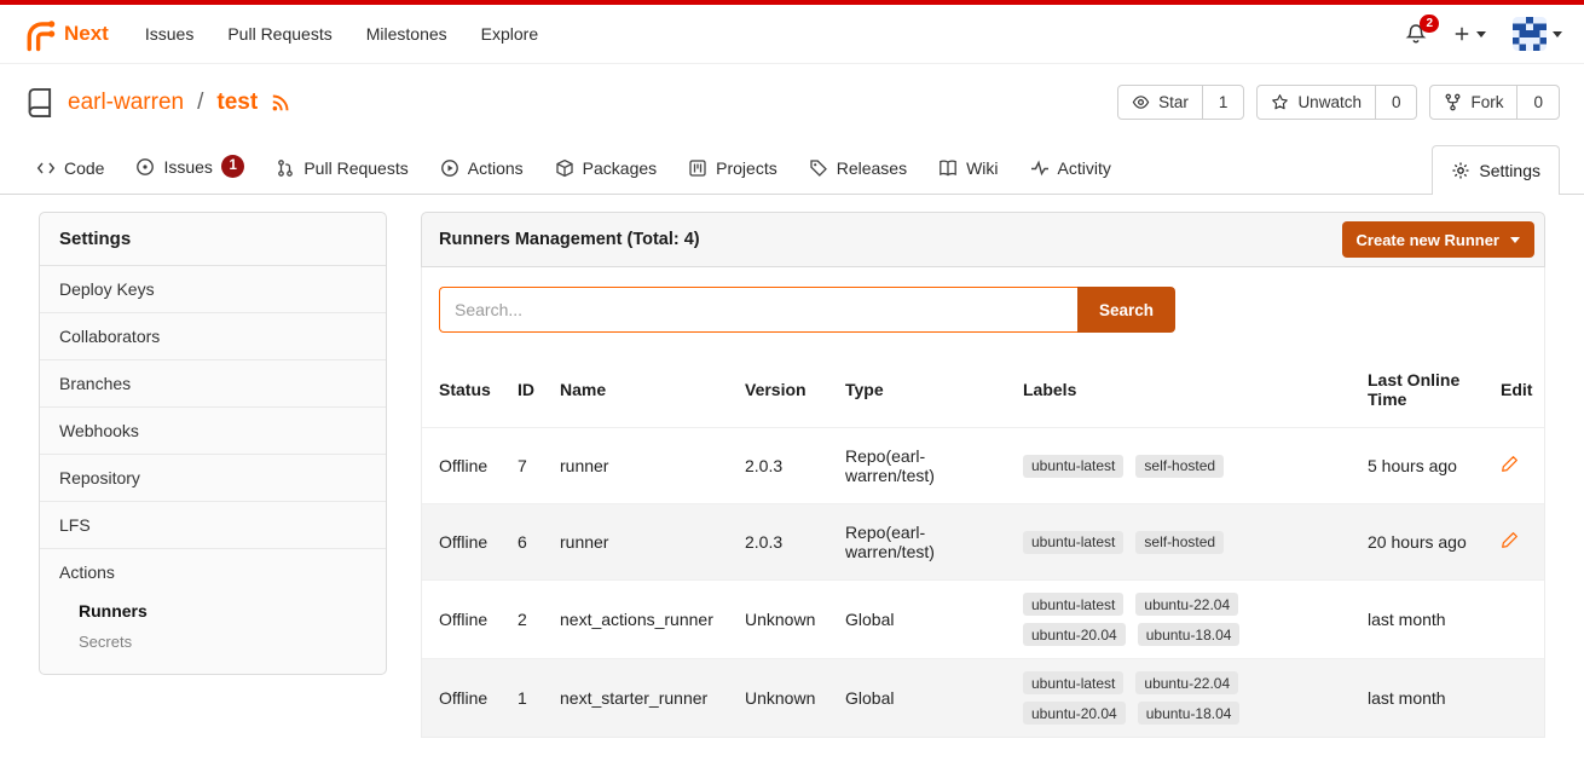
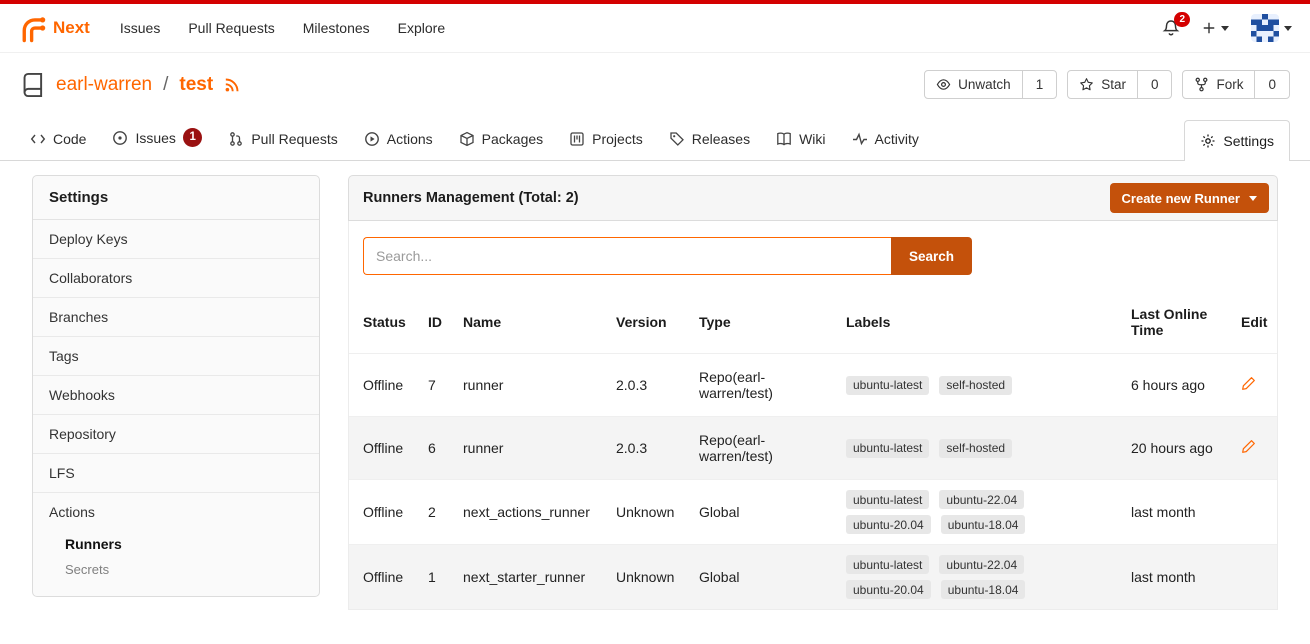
  Next
  Issues
  Pull Requests
  Milestones
  Explore
  2
  earl-warren
  /
  test
- Star
+ Unwatch
  1
- Unwatch
+ Star
  0
  Fork
  0
  Code
  Issues
  1
  Pull Requests
  Actions
  Packages
  Projects
  Releases
  Wiki
  Activity
  Settings
  Settings
  Deploy Keys
  Collaborators
  Branches
+ Tags
  Webhooks
  Repository
  LFS
  Actions
  Runners
  Secrets
- Runners Management (Total: 4)
+ Runners Management (Total: 2)
  Create new Runner
  Search...
  Search
  Status	ID	Name	Version	Type	Labels	Last Online Time	Edit
- Offline	7	runner	2.0.3	Repo(earl-warren/test)	ubuntu-latest self-hosted	5 hours ago
+ Offline	7	runner	2.0.3	Repo(earl-warren/test)	ubuntu-latest self-hosted	6 hours ago
  Offline	6	runner	2.0.3	Repo(earl-warren/test)	ubuntu-latest self-hosted	20 hours ago
  Offline	2	next_actions_runner	Unknown	Global	ubuntu-latest ubuntu-22.04ubuntu-20.04 ubuntu-18.04	last month
  Offline	1	next_starter_runner	Unknown	Global	ubuntu-latest ubuntu-22.04ubuntu-20.04 ubuntu-18.04	last month
